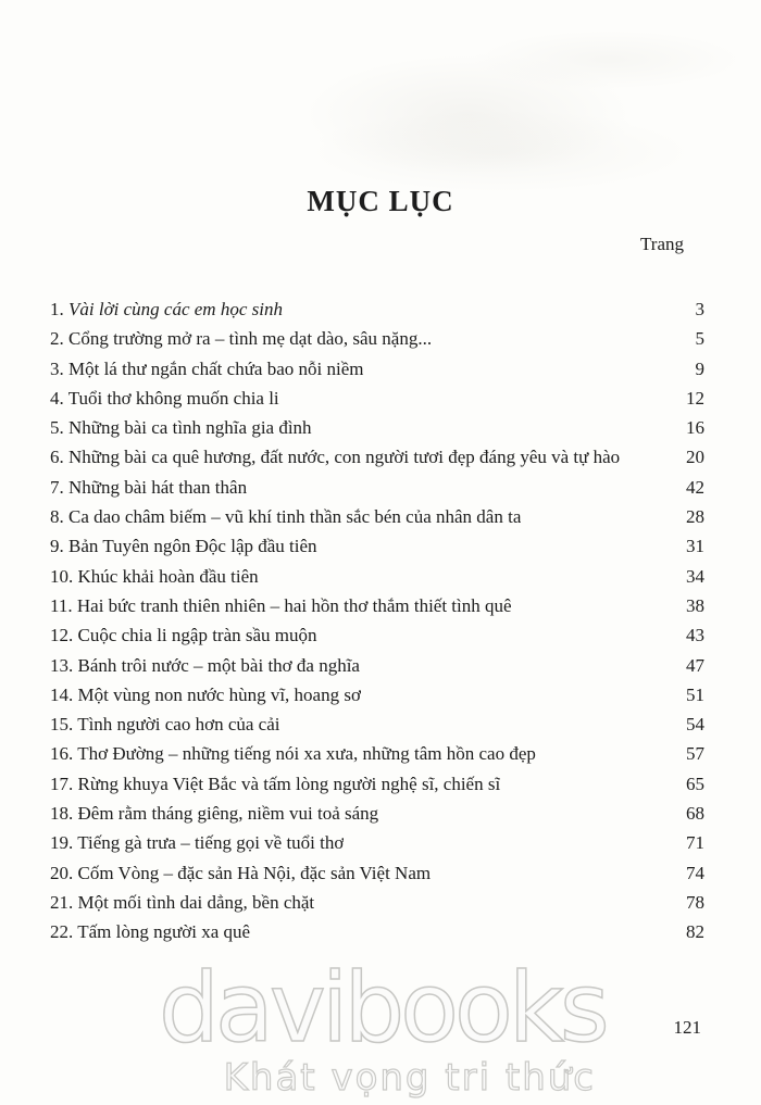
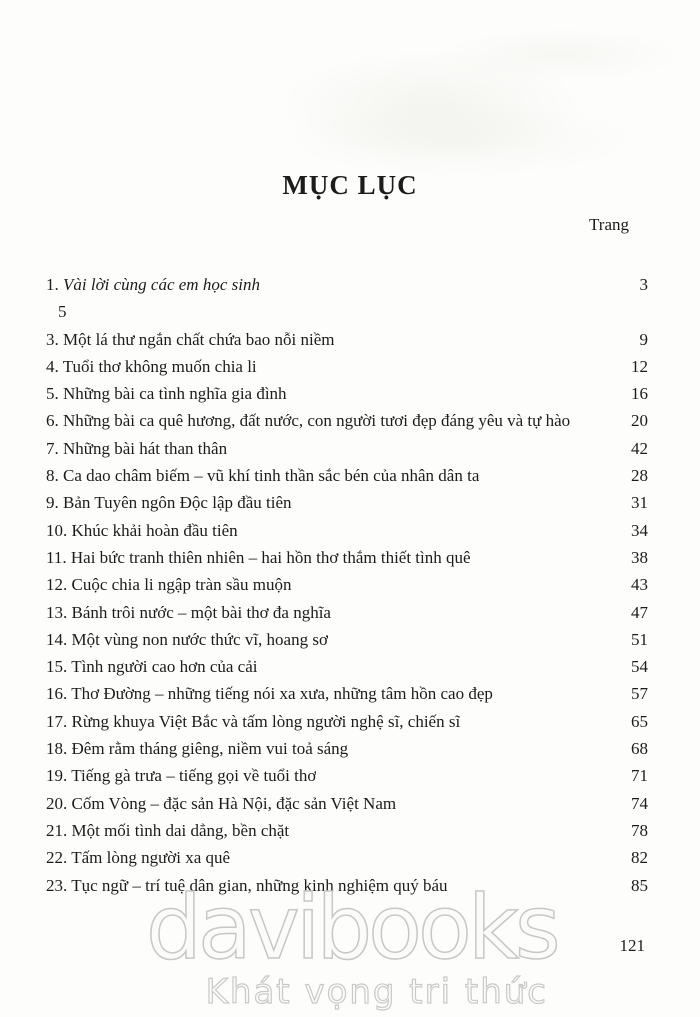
  MỤC LỤC
  Trang
  1. Vài lời cùng các em học sinh
  3
- 2. Cổng trường mở ra – tình mẹ dạt dào, sâu nặng...
  5
  3. Một lá thư ngắn chất chứa bao nỗi niềm
  9
  4. Tuổi thơ không muốn chia li
  12
  5. Những bài ca tình nghĩa gia đình
  16
  6. Những bài ca quê hương, đất nước, con người tươi đẹp đáng yêu và tự hào
  20
  7. Những bài hát than thân
  42
  8. Ca dao châm biếm – vũ khí tinh thần sắc bén của nhân dân ta
  28
  9. Bản Tuyên ngôn Độc lập đầu tiên
  31
  10. Khúc khải hoàn đầu tiên
  34
  11. Hai bức tranh thiên nhiên – hai hồn thơ thắm thiết tình quê
  38
  12. Cuộc chia li ngập tràn sầu muộn
  43
  13. Bánh trôi nước – một bài thơ đa nghĩa
  47
- 14. Một vùng non nước hùng vĩ, hoang sơ
+ 14. Một vùng non nước thức vĩ, hoang sơ
  51
  15. Tình người cao hơn của cải
  54
  16. Thơ Đường – những tiếng nói xa xưa, những tâm hồn cao đẹp
  57
  17. Rừng khuya Việt Bắc và tấm lòng người nghệ sĩ, chiến sĩ
  65
  18. Đêm rằm tháng giêng, niềm vui toả sáng
  68
  19. Tiếng gà trưa – tiếng gọi về tuổi thơ
  71
  20. Cốm Vòng – đặc sản Hà Nội, đặc sản Việt Nam
  74
  21. Một mối tình dai dẳng, bền chặt
  78
  22. Tấm lòng người xa quê
  82
+ 23. Tục ngữ – trí tuệ dân gian, những kinh nghiệm quý báu
+ 85
  davibooks
  Khát vọng tri thức
  121
